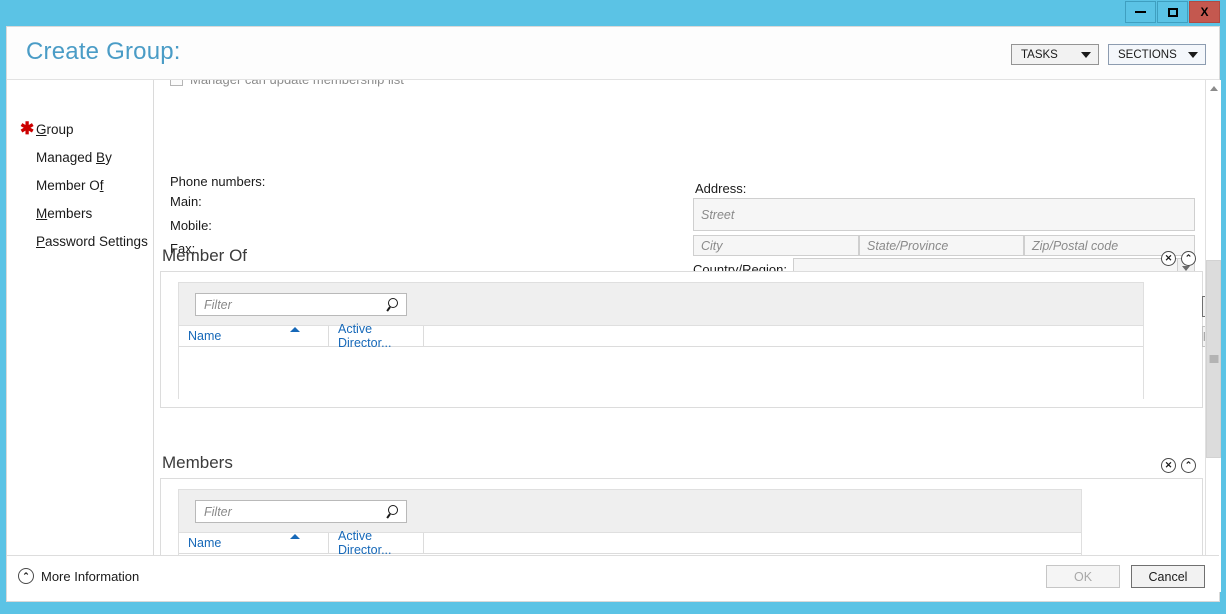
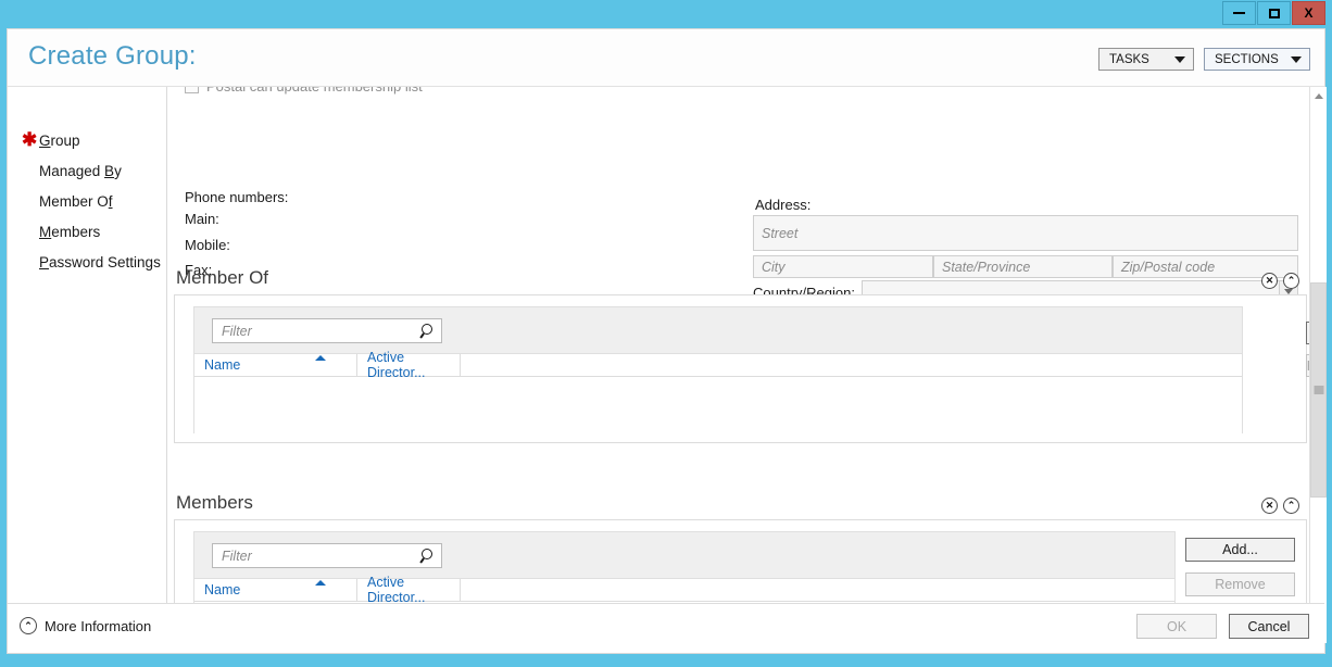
  X
  Create Group:
  TASKS
  SECTIONS
  ✱
  Group
  Managed By
  Member Of
  Members
  Password Settings
- Manager can update membership list
+ Postal can update membership list
  Phone numbers:
  Main:
  Mobile:
  Fax:
  Address:
  Street
  City
  State/Province
  Zip/Postal code
  Country/Region:
  Member Of
  ✕
  ⌃
  Filter
  Name
  Active Director...
  Members
  ✕
  ⌃
  Filter
  Name
  Active Director...
+ Add...
+ Remove
  ⌃
  More Information
  OK
  Cancel
